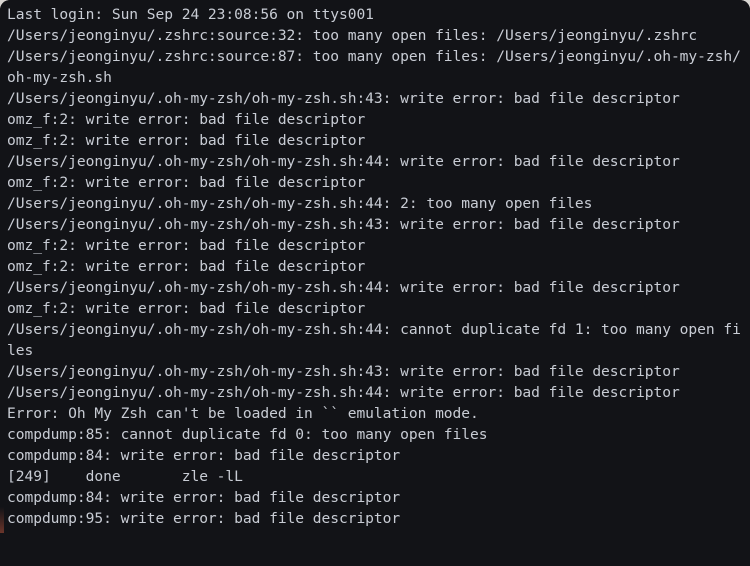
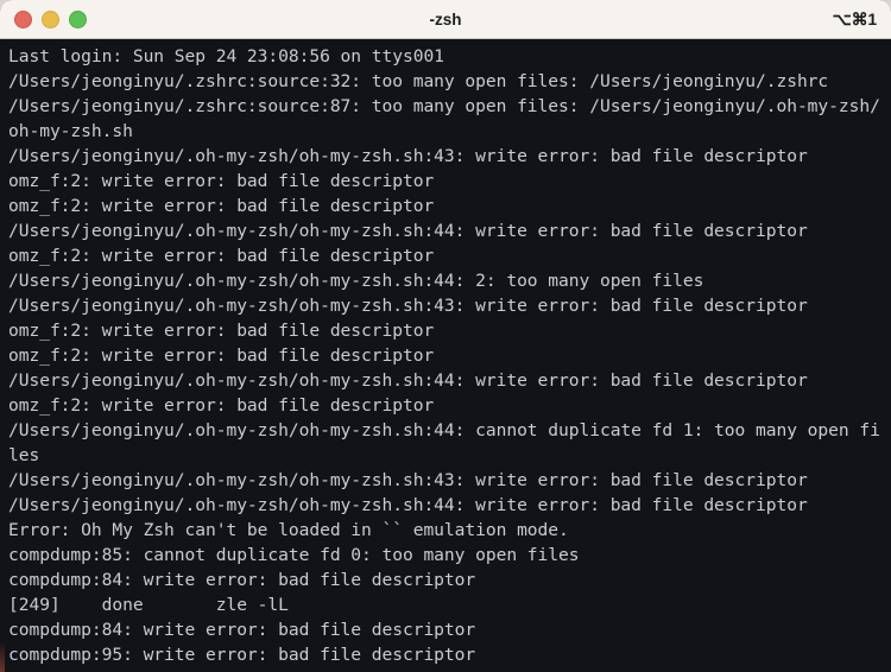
+ -zsh
+ ⌥⌘1
  Last login: Sun Sep 24 23:08:56 on ttys001
  /Users/jeonginyu/.zshrc:source:32: too many open files: /Users/jeonginyu/.zshrc
  /Users/jeonginyu/.zshrc:source:87: too many open files: /Users/jeonginyu/.oh-my-zsh/oh-my-zsh.sh
  /Users/jeonginyu/.oh-my-zsh/oh-my-zsh.sh:43: write error: bad file descriptor
  omz_f:2: write error: bad file descriptor
  omz_f:2: write error: bad file descriptor
  /Users/jeonginyu/.oh-my-zsh/oh-my-zsh.sh:44: write error: bad file descriptor
  omz_f:2: write error: bad file descriptor
  /Users/jeonginyu/.oh-my-zsh/oh-my-zsh.sh:44: 2: too many open files
  /Users/jeonginyu/.oh-my-zsh/oh-my-zsh.sh:43: write error: bad file descriptor
  omz_f:2: write error: bad file descriptor
  omz_f:2: write error: bad file descriptor
  /Users/jeonginyu/.oh-my-zsh/oh-my-zsh.sh:44: write error: bad file descriptor
  omz_f:2: write error: bad file descriptor
  /Users/jeonginyu/.oh-my-zsh/oh-my-zsh.sh:44: cannot duplicate fd 1: too many open files
  /Users/jeonginyu/.oh-my-zsh/oh-my-zsh.sh:43: write error: bad file descriptor
  /Users/jeonginyu/.oh-my-zsh/oh-my-zsh.sh:44: write error: bad file descriptor
  Error: Oh My Zsh can't be loaded in `` emulation mode.
  compdump:85: cannot duplicate fd 0: too many open files
  compdump:84: write error: bad file descriptor
  [249] done zle -lL
  compdump:84: write error: bad file descriptor
  compdump:95: write error: bad file descriptor
